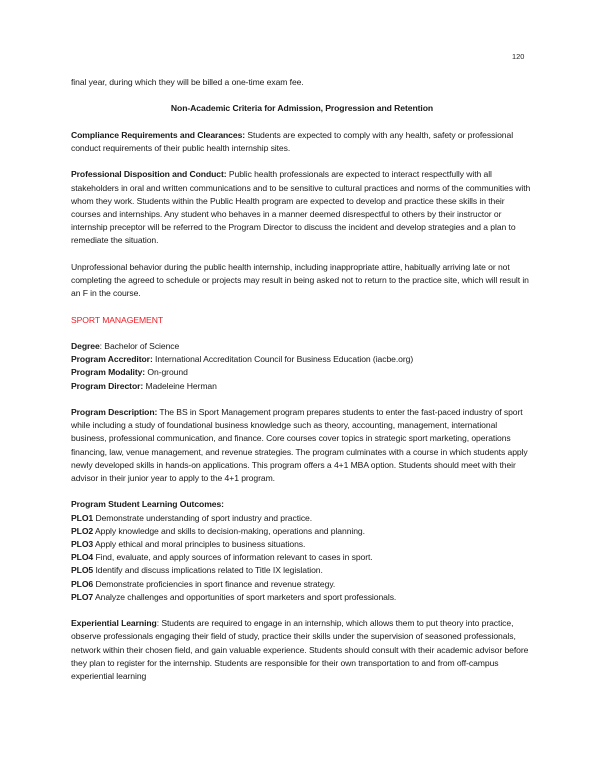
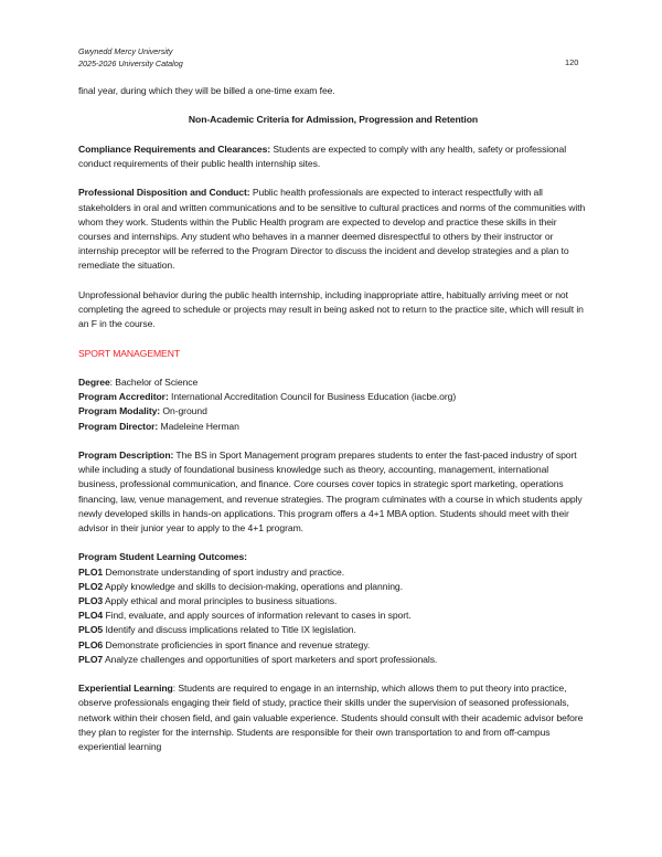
+ Gwynedd Mercy University
+ 2025-2026 University Catalog
  120
  final year, during which they will be billed a one-time exam fee.
  Non-Academic Criteria for Admission, Progression and Retention
  Compliance Requirements and Clearances: Students are expected to comply with any health, safety or professional conduct requirements of their public health internship sites.
  Professional Disposition and Conduct: Public health professionals are expected to interact respectfully with all stakeholders in oral and written communications and to be sensitive to cultural practices and norms of the communities with whom they work. Students within the Public Health program are expected to develop and practice these skills in their courses and internships. Any student who behaves in a manner deemed disrespectful to others by their instructor or internship preceptor will be referred to the Program Director to discuss the incident and develop strategies and a plan to remediate the situation.
- Unprofessional behavior during the public health internship, including inappropriate attire, habitually arriving late or not completing the agreed to schedule or projects may result in being asked not to return to the practice site, which will result in an F in the course.
+ Unprofessional behavior during the public health internship, including inappropriate attire, habitually arriving meet or not completing the agreed to schedule or projects may result in being asked not to return to the practice site, which will result in an F in the course.
  SPORT MANAGEMENT
  Degree: Bachelor of Science
  Program Accreditor: International Accreditation Council for Business Education (iacbe.org)
  Program Modality: On-ground
  Program Director: Madeleine Herman
  Program Description: The BS in Sport Management program prepares students to enter the fast-paced industry of sport while including a study of foundational business knowledge such as theory, accounting, management, international business, professional communication, and finance. Core courses cover topics in strategic sport marketing, operations financing, law, venue management, and revenue strategies. The program culminates with a course in which students apply newly developed skills in hands-on applications. This program offers a 4+1 MBA option. Students should meet with their advisor in their junior year to apply to the 4+1 program.
  Program Student Learning Outcomes:
  PLO1 Demonstrate understanding of sport industry and practice.
  PLO2 Apply knowledge and skills to decision-making, operations and planning.
  PLO3 Apply ethical and moral principles to business situations.
  PLO4 Find, evaluate, and apply sources of information relevant to cases in sport.
  PLO5 Identify and discuss implications related to Title IX legislation.
  PLO6 Demonstrate proficiencies in sport finance and revenue strategy.
  PLO7 Analyze challenges and opportunities of sport marketers and sport professionals.
  Experiential Learning: Students are required to engage in an internship, which allows them to put theory into practice, observe professionals engaging their field of study, practice their skills under the supervision of seasoned professionals, network within their chosen field, and gain valuable experience. Students should consult with their academic advisor before they plan to register for the internship. Students are responsible for their own transportation to and from off-campus experiential learning
